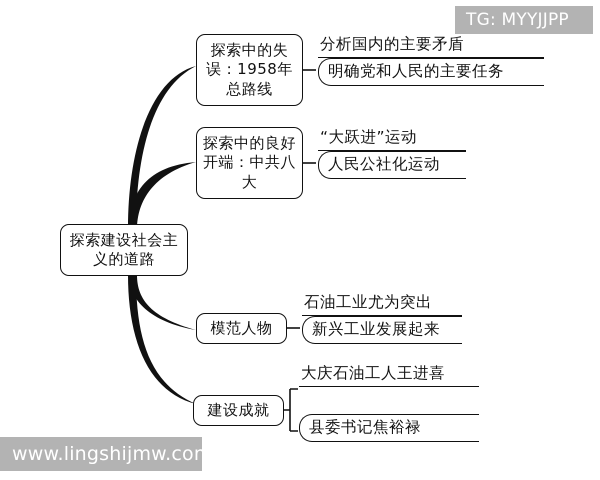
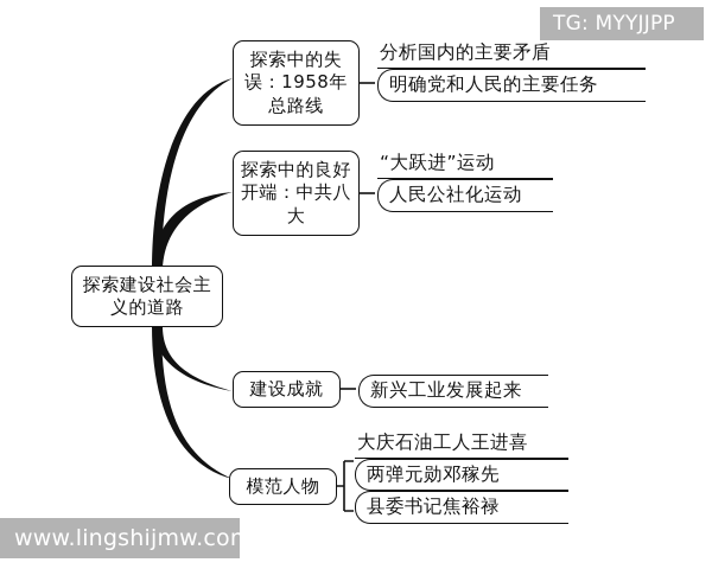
  探索建设社会主义的道路
  探索中的失误：1958年总路线
  分析国内的主要矛盾
  明确党和人民的主要任务
  探索中的良好开端：中共八大
  “大跃进”运动
  人民公社化运动
- 模范人物
+ 建设成就
- 石油工业尤为突出
  新兴工业发展起来
- 建设成就
+ 模范人物
  大庆石油工人王进喜
+ 两弹元勋邓稼先
  县委书记焦裕禄
  www.lingshijmw.com
  TG: MYYJJPP
